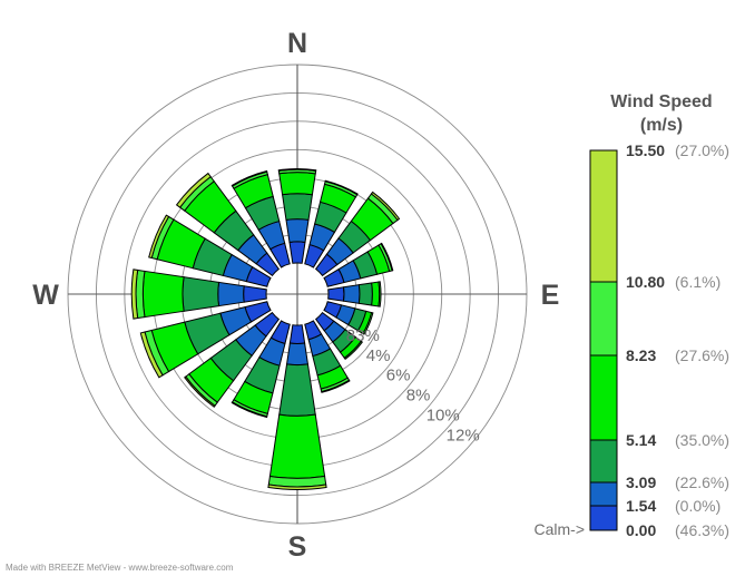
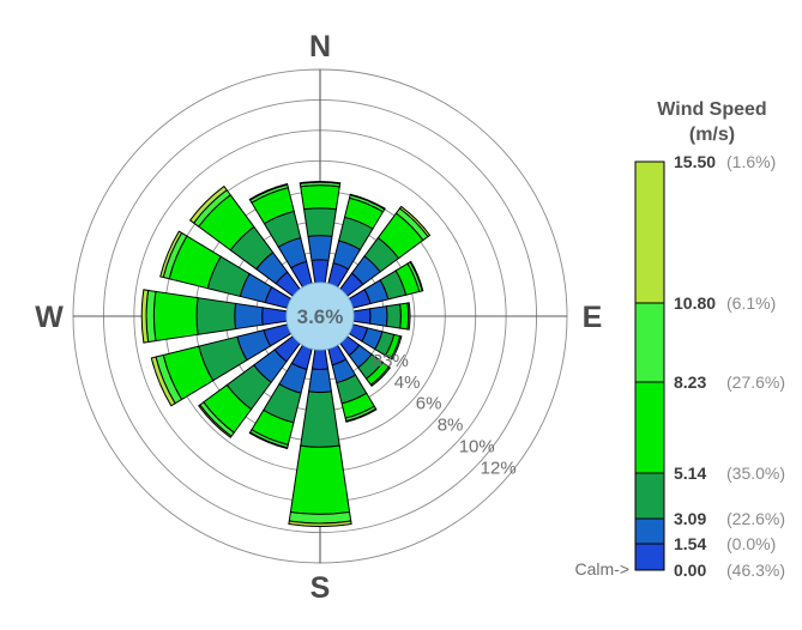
+ 3.6%
  83%
  4%
  6%
  8%
  10%
  12%
  N
  E
  S
  W
  Wind Speed
  (m/s)
  15.50
- (27.0%)
+ (1.6%)
  10.80
  (6.1%)
  8.23
  (27.6%)
  5.14
  (35.0%)
  3.09
  (22.6%)
  1.54
  (0.0%)
  0.00
  (46.3%)
  Calm->
- Made with BREEZE MetView - www.breeze-software.com
